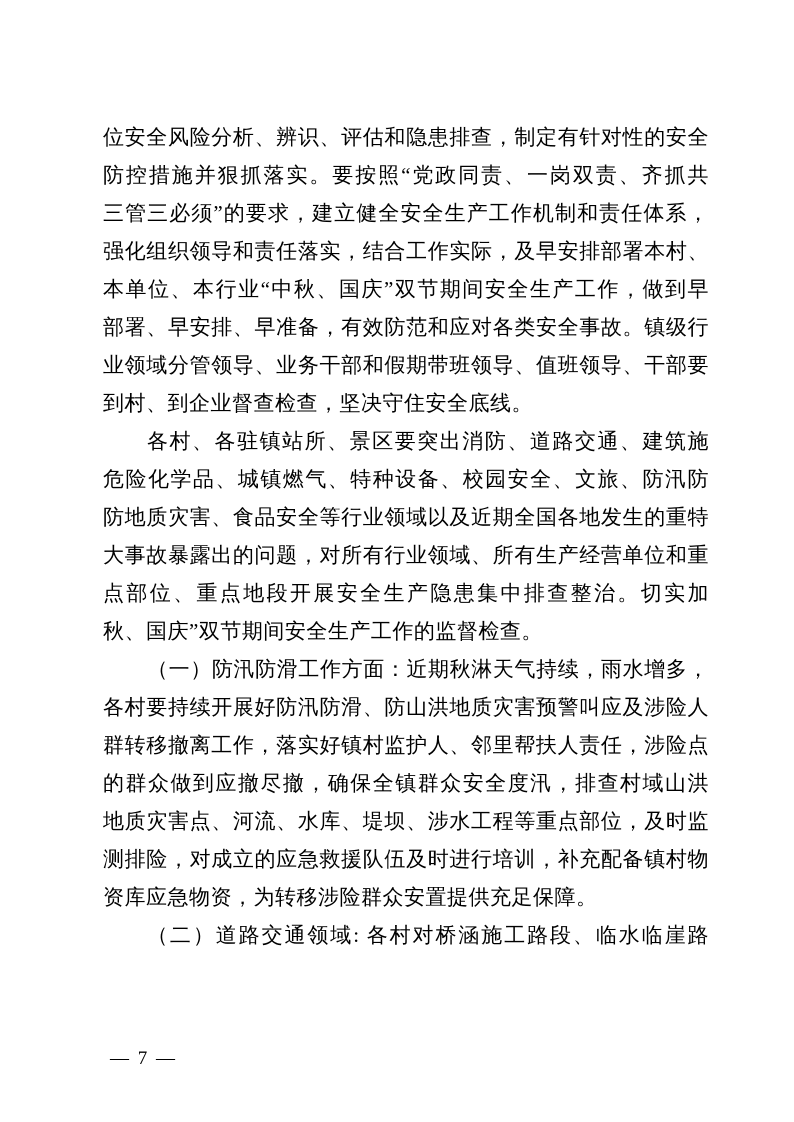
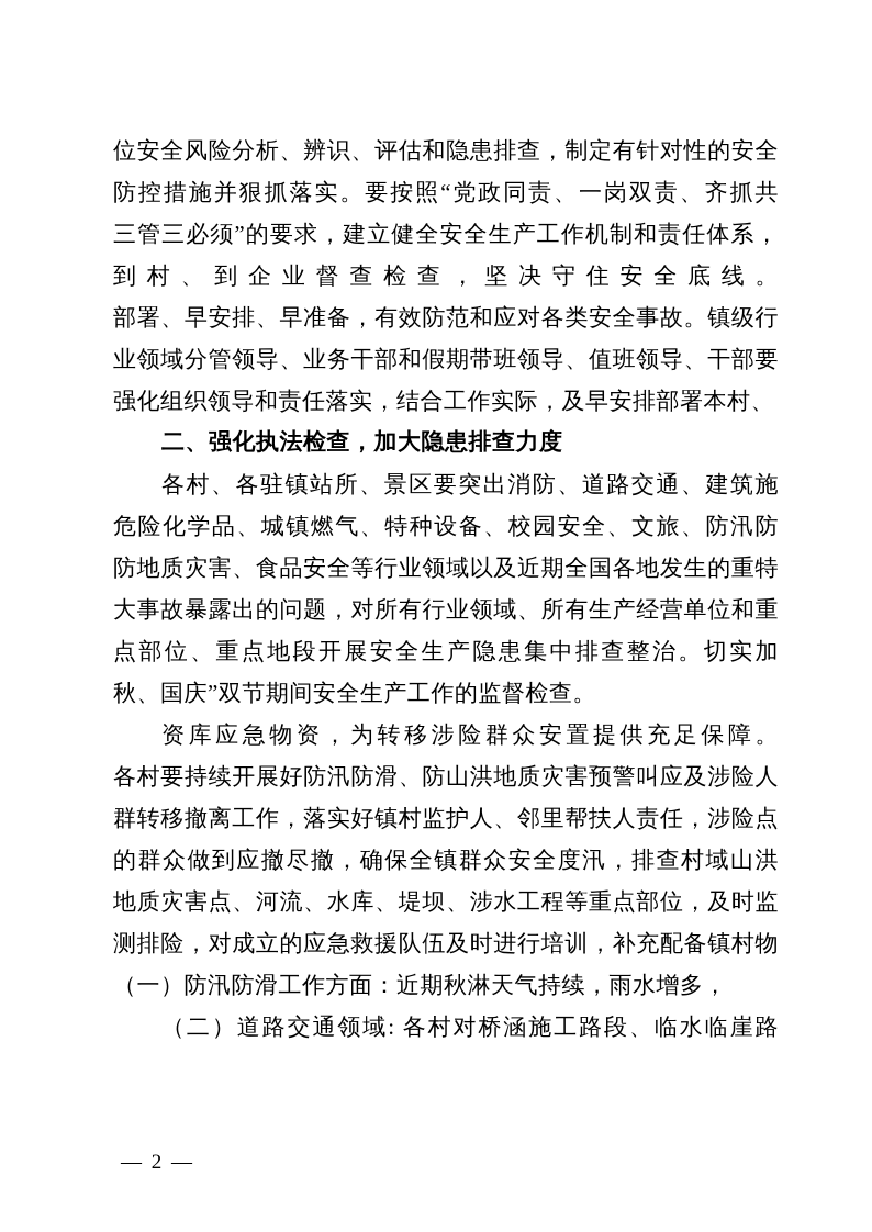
  位安全风险分析、辨识、评估和隐患排查，制定有针对性的安全
  防控措施并狠抓落实。要按照“党政同责、一岗双责、齐抓共
  三管三必须”的要求，建立健全安全生产工作机制和责任体系，
- 强化组织领导和责任落实，结合工作实际，及早安排部署本村、
+ 到村、到企业督查检查，坚决守住安全底线。
- 本单位、本行业“中秋、国庆”双节期间安全生产工作，做到早
  部署、早安排、早准备，有效防范和应对各类安全事故。镇级行
  业领域分管领导、业务干部和假期带班领导、值班领导、干部要
- 到村、到企业督查检查，坚决守住安全底线。
+ 强化组织领导和责任落实，结合工作实际，及早安排部署本村、
+ 二、强化执法检查，加大隐患排查力度
  各村、各驻镇站所、景区要突出消防、道路交通、建筑施
  危险化学品、城镇燃气、特种设备、校园安全、文旅、防汛防
  防地质灾害、食品安全等行业领域以及近期全国各地发生的重特
  大事故暴露出的问题，对所有行业领域、所有生产经营单位和重
  点部位、重点地段开展安全生产隐患集中排查整治。切实加
  秋、国庆”双节期间安全生产工作的监督检查。
- （一）防汛防滑工作方面：近期秋淋天气持续，雨水增多，
+ 资库应急物资，为转移涉险群众安置提供充足保障。
  各村要持续开展好防汛防滑、防山洪地质灾害预警叫应及涉险人
  群转移撤离工作，落实好镇村监护人、邻里帮扶人责任，涉险点
  的群众做到应撤尽撤，确保全镇群众安全度汛，排查村域山洪
  地质灾害点、河流、水库、堤坝、涉水工程等重点部位，及时监
  测排险，对成立的应急救援队伍及时进行培训，补充配备镇村物
- 资库应急物资，为转移涉险群众安置提供充足保障。
+ （一）防汛防滑工作方面：近期秋淋天气持续，雨水增多，
  （二）道路交通领域: 各村对桥涵施工路段、临水临崖路
- — 7 —
+ — 2 —
